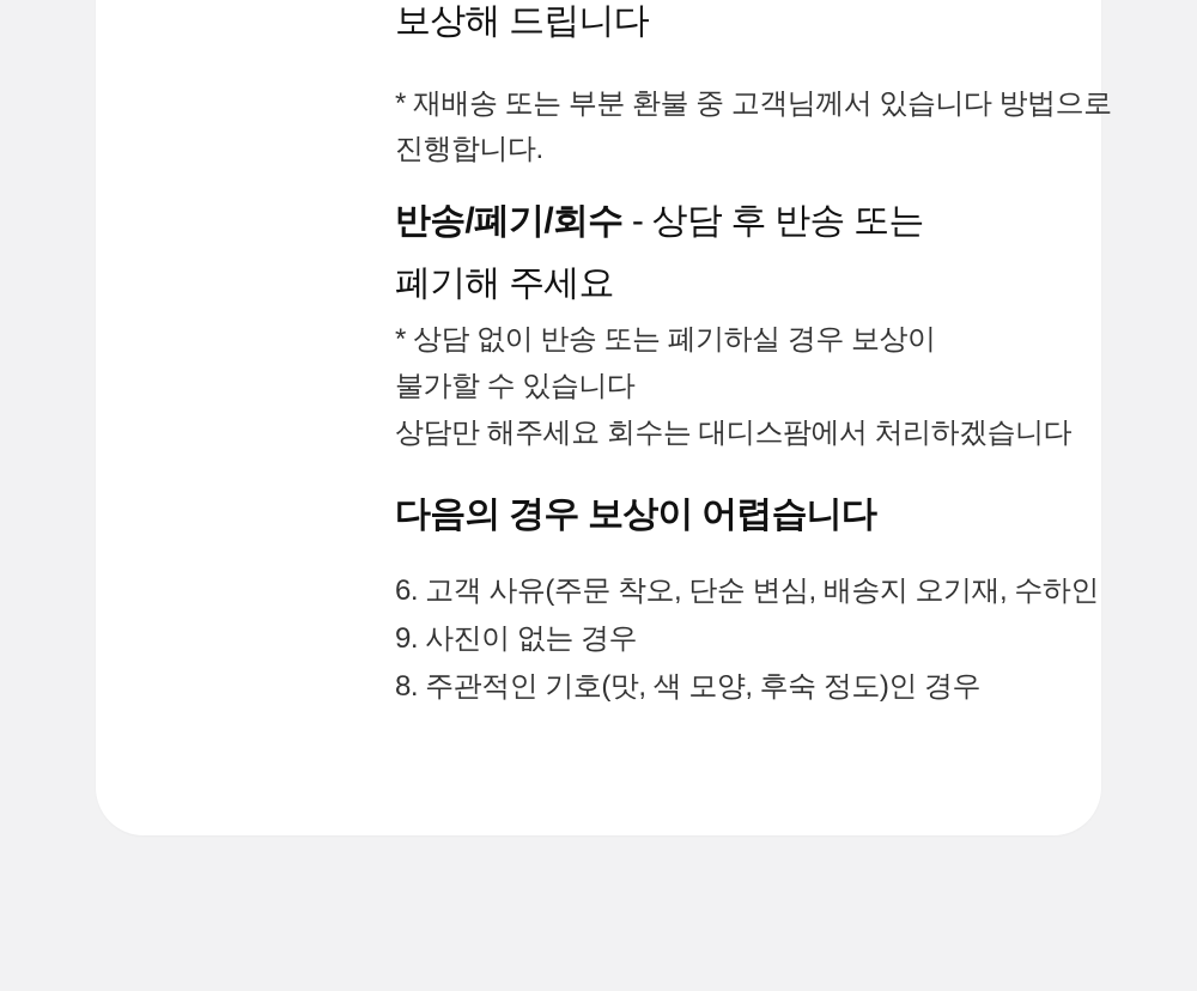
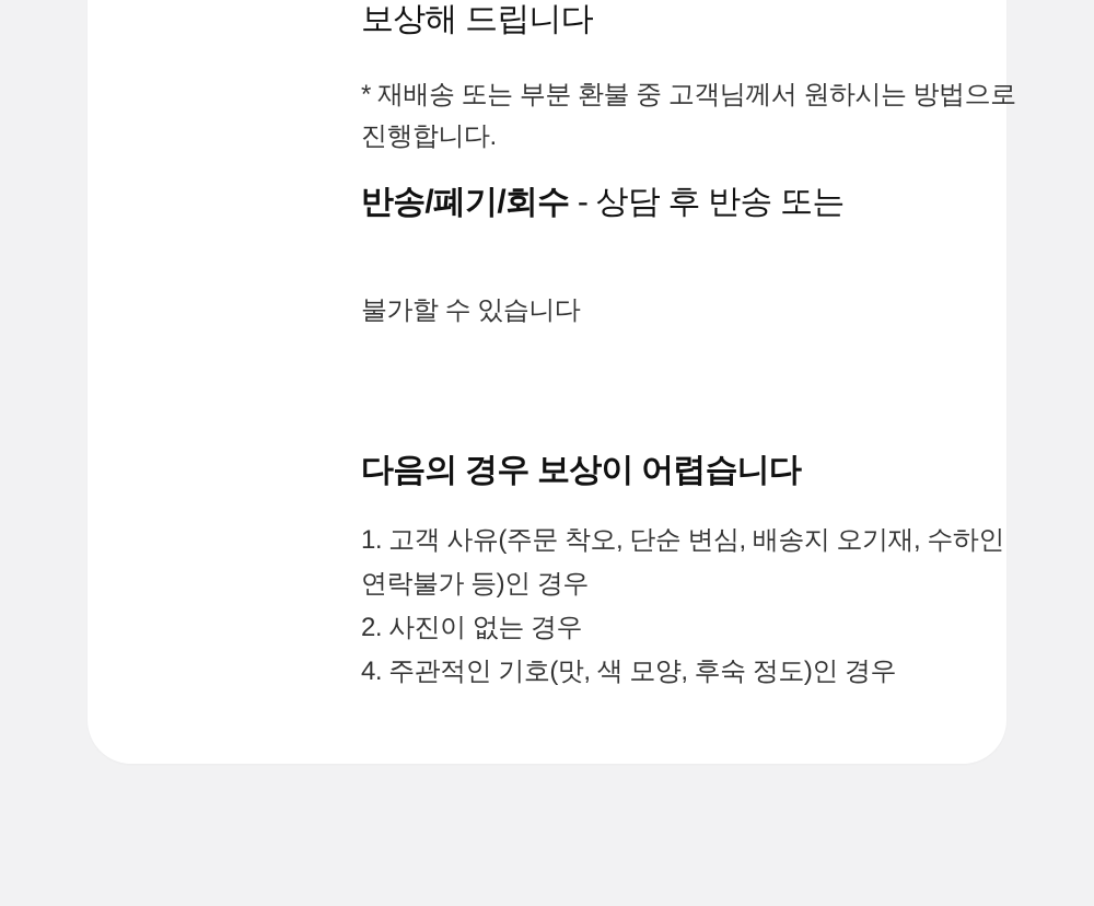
  보상해 드립니다
- * 재배송 또는 부분 환불 중 고객님께서 있습니다 방법으로
+ * 재배송 또는 부분 환불 중 고객님께서 원하시는 방법으로
  진행합니다.
  반송/폐기/회수 - 상담 후 반송 또는
- 폐기해 주세요
- * 상담 없이 반송 또는 폐기하실 경우 보상이
  불가할 수 있습니다
- 상담만 해주세요 회수는 대디스팜에서 처리하겠습니다
  다음의 경우 보상이 어렵습니다
- 6. 고객 사유(주문 착오, 단순 변심, 배송지 오기재, 수하인
+ 1. 고객 사유(주문 착오, 단순 변심, 배송지 오기재, 수하인
+ 연락불가 등)인 경우
- 9. 사진이 없는 경우
+ 2. 사진이 없는 경우
- 8. 주관적인 기호(맛, 색 모양, 후숙 정도)인 경우
+ 4. 주관적인 기호(맛, 색 모양, 후숙 정도)인 경우
